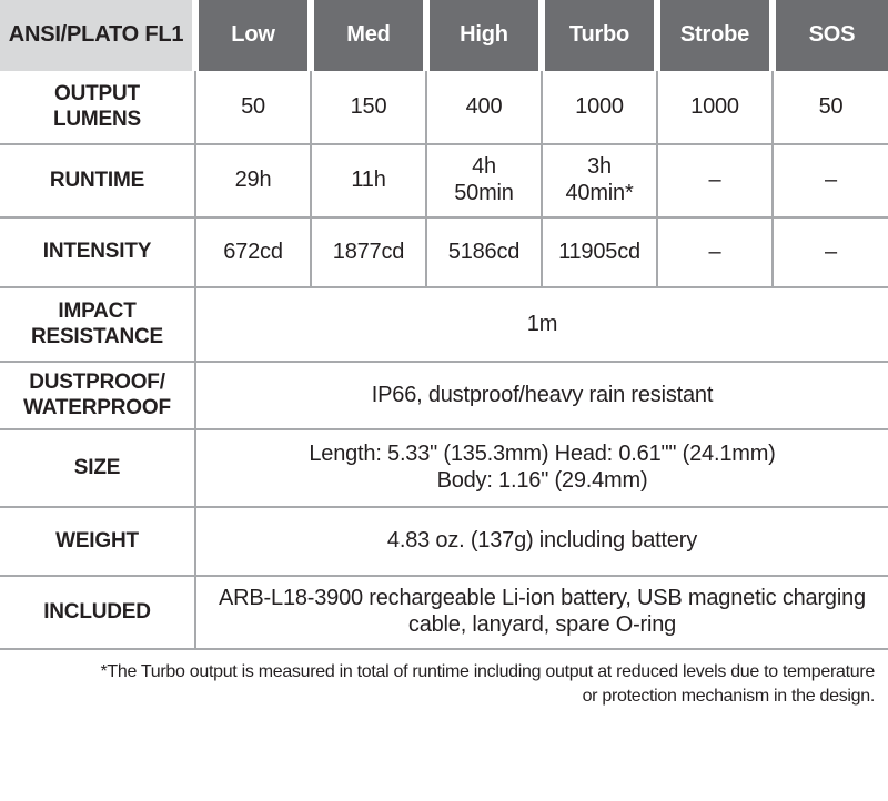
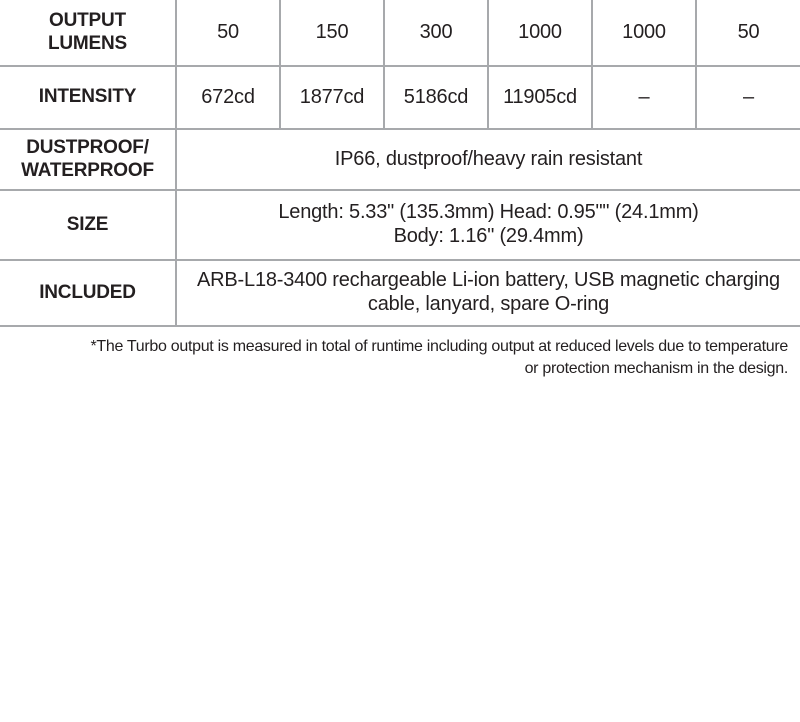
- ANSI/PLATO FL1	Low	Med	High	Turbo	Strobe	SOS
- OUTPUT LUMENS	50	150	400	1000	1000	50
+ OUTPUT LUMENS	50	150	300	1000	1000	50
- RUNTIME	29h	11h	4h 50min	3h 40min*	–	–
  INTENSITY	672cd	1877cd	5186cd	11905cd	–	–
- IMPACT RESISTANCE	1m
  DUSTPROOF/ WATERPROOF	IP66, dustproof/heavy rain resistant
- SIZE	Length: 5.33" (135.3mm) Head: 0.61"" (24.1mm) Body: 1.16" (29.4mm)
+ SIZE	Length: 5.33" (135.3mm) Head: 0.95"" (24.1mm) Body: 1.16" (29.4mm)
- WEIGHT	4.83 oz. (137g) including battery
- INCLUDED	ARB-L18-3900 rechargeable Li-ion battery, USB magnetic charging cable, lanyard, spare O-ring
+ INCLUDED	ARB-L18-3400 rechargeable Li-ion battery, USB magnetic charging cable, lanyard, spare O-ring
  *The Turbo output is measured in total of runtime including output at reduced levels due to temperature
  or protection mechanism in the design.
